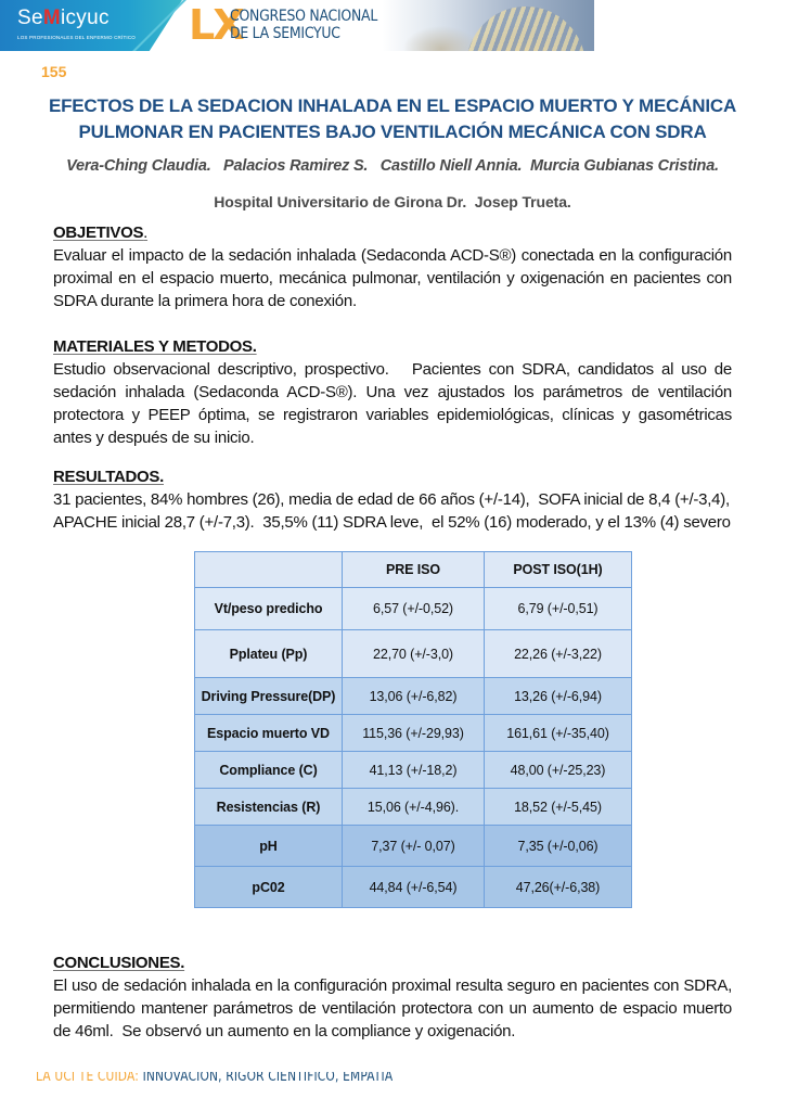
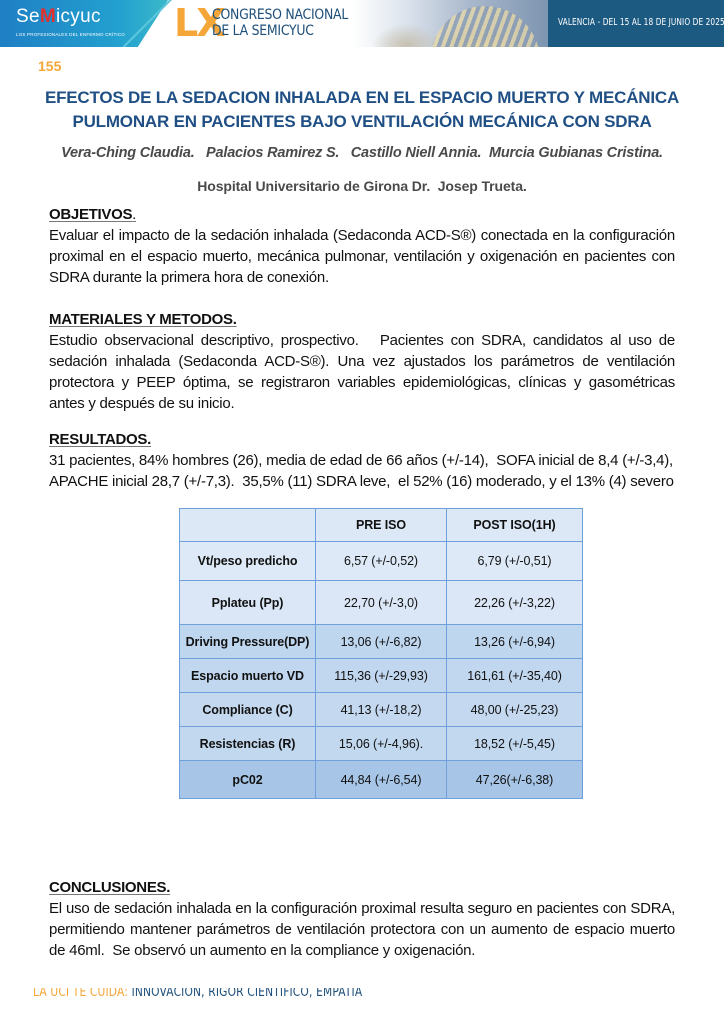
  SeMicyuc
  LX
  CONGRESO NACIONAL
  DE LA SEMICYUC
+ VALENCIA - DEL 15 AL 18 DE JUNIO DE 2025
  155
  EFECTOS DE LA SEDACION INHALADA EN EL ESPACIO MUERTO Y MECÁNICA
  PULMONAR EN PACIENTES BAJO VENTILACIÓN MECÁNICA CON SDRA
  Vera-Ching Claudia. Palacios Ramirez S. Castillo Niell Annia. Murcia Gubianas Cristina.
  Hospital Universitario de Girona Dr. Josep Trueta.
  OBJETIVOS.
  Evaluar el impacto de la sedación inhalada (Sedaconda ACD-S®) conectada en la configuración proximal en el espacio muerto, mecánica pulmonar, ventilación y oxigenación en pacientes con SDRA durante la primera hora de conexión.
  MATERIALES Y METODOS.
  Estudio observacional descriptivo, prospectivo. Pacientes con SDRA, candidatos al uso de sedación inhalada (Sedaconda ACD-S®). Una vez ajustados los parámetros de ventilación protectora y PEEP óptima, se registraron variables epidemiológicas, clínicas y gasométricas antes y después de su inicio.
  RESULTADOS.
  31 pacientes, 84% hombres (26), media de edad de 66 años (+/-14), SOFA inicial de 8,4 (+/-3,4), APACHE inicial 28,7 (+/-7,3). 35,5% (11) SDRA leve, el 52% (16) moderado, y el 13% (4) severo
  	PRE ISO	POST ISO(1H)
  Vt/peso predicho	6,57 (+/-0,52)	6,79 (+/-0,51)
  Pplateu (Pp)	22,70 (+/-3,0)	22,26 (+/-3,22)
  Driving Pressure(DP)	13,06 (+/-6,82)	13,26 (+/-6,94)
  Espacio muerto VD	115,36 (+/-29,93)	161,61 (+/-35,40)
  Compliance (C)	41,13 (+/-18,2)	48,00 (+/-25,23)
  Resistencias (R)	15,06 (+/-4,96).	18,52 (+/-5,45)
- pH	7,37 (+/- 0,07)	7,35 (+/-0,06)
  pC02	44,84 (+/-6,54)	47,26(+/-6,38)
  CONCLUSIONES.
  El uso de sedación inhalada en la configuración proximal resulta seguro en pacientes con SDRA, permitiendo mantener parámetros de ventilación protectora con un aumento de espacio muerto de 46ml. Se observó un aumento en la compliance y oxigenación.
  LA UCI TE CUIDA: INNOVACIÓN, RIGOR CIENTÍFICO, EMPATÍA
